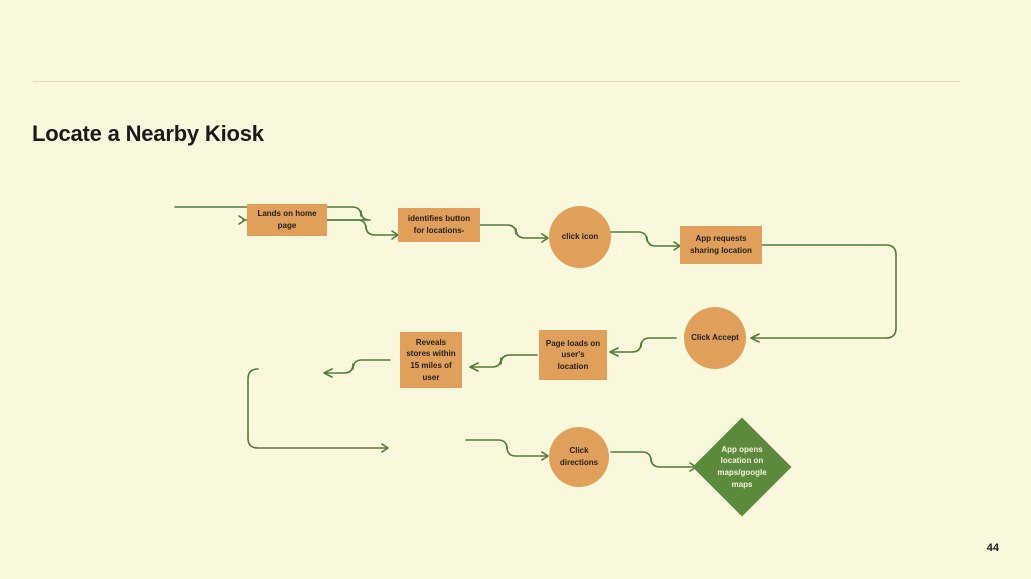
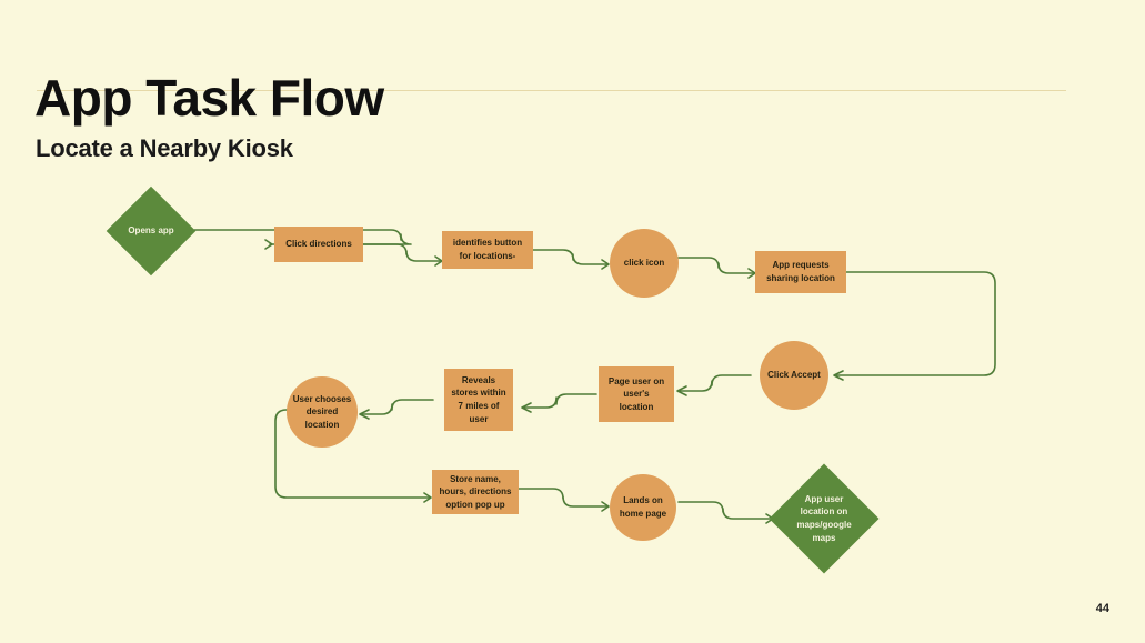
+ App Task Flow
  Locate a Nearby Kiosk
  44
+ Opens app
- Lands on home page
+ Click directions
  identifies button for locations-
  click icon
  App requests sharing location
  Click Accept
- Page loads on user's location
+ Page user on user's location
- Reveals stores within 15 miles of user
+ Reveals stores within 7 miles of user
+ User chooses desired location
+ Store name, hours, directions option pop up
- Click directions
+ Lands on home page
- App opens location on maps/google maps
+ App user location on maps/google maps
